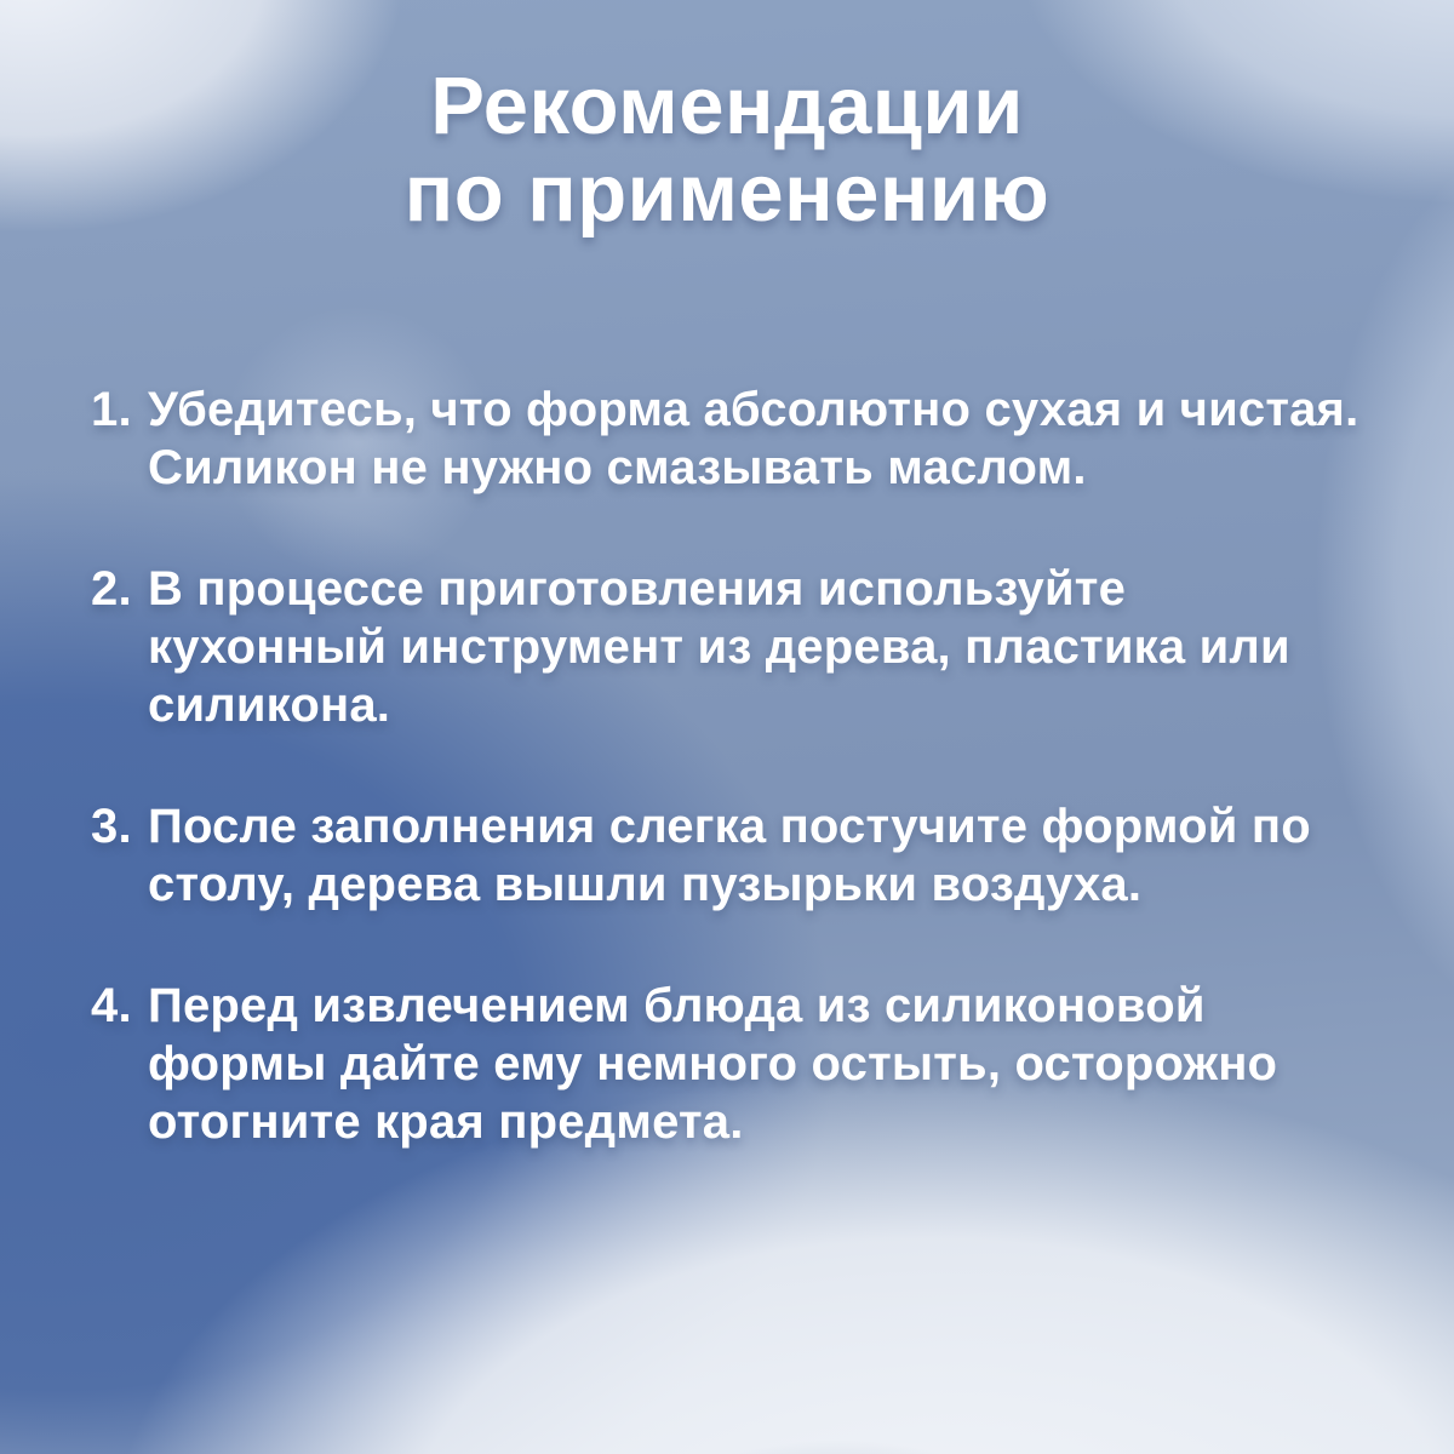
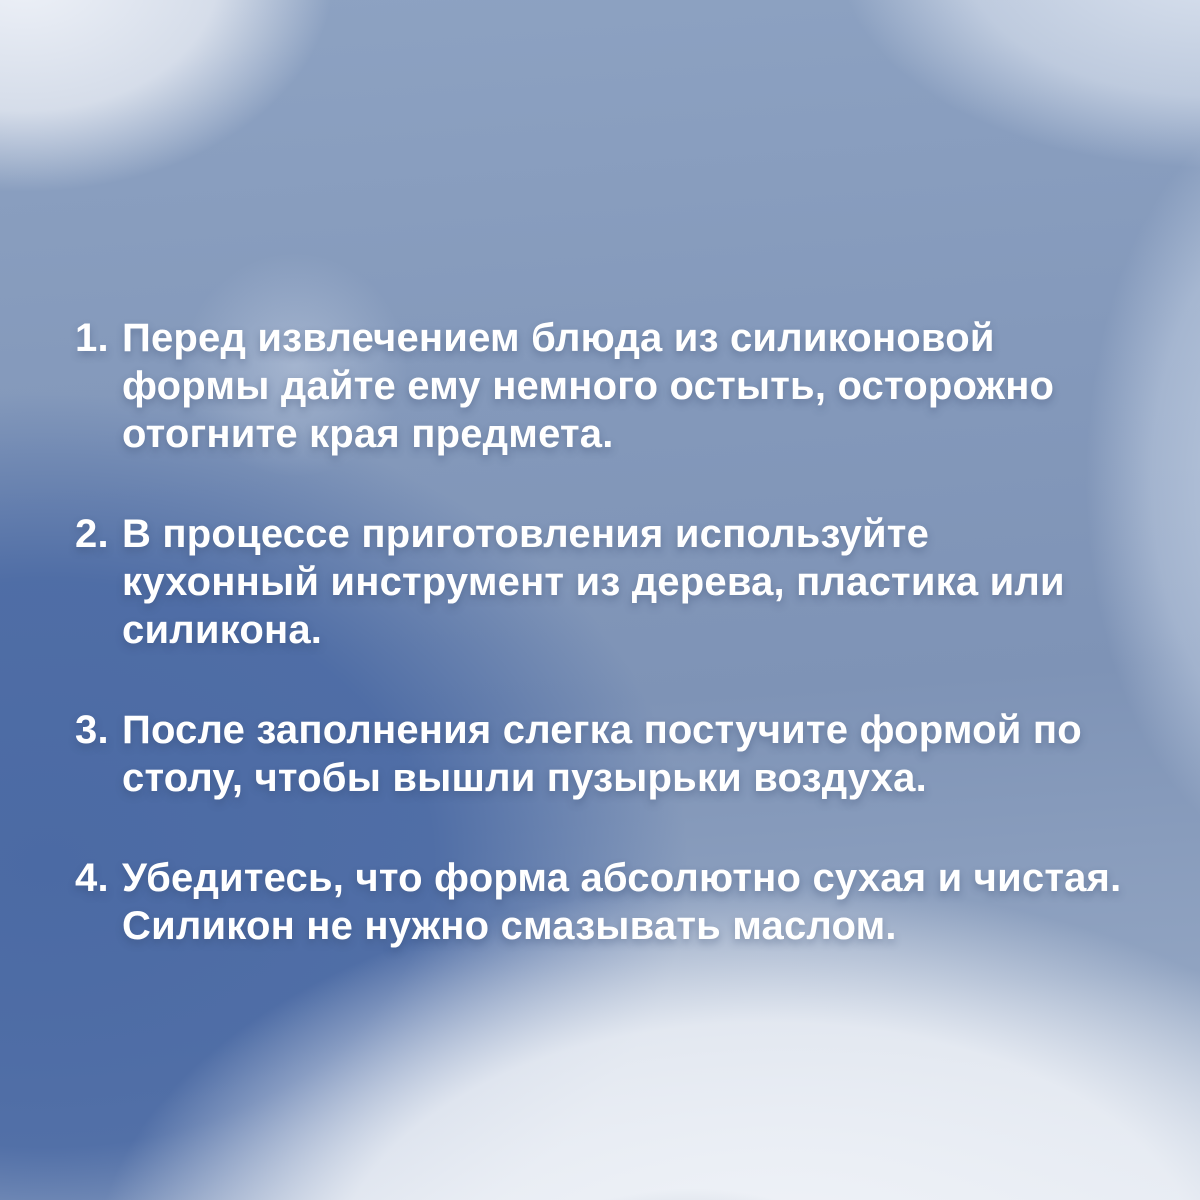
- Рекомендации
- по применению
  1.
- Убедитесь, что форма абсолютно сухая и чистая. Силикон не нужно смазывать маслом.
+ Перед извлечением блюда из силиконовой формы дайте ему немного остыть, осторожно отогните края предмета.
  2.
  В процессе приготовления используйте кухонный инструмент из дерева, пластика или силикона.
  3.
- После заполнения слегка постучите формой по столу, дерева вышли пузырьки воздуха.
+ После заполнения слегка постучите формой по столу, чтобы вышли пузырьки воздуха.
  4.
- Перед извлечением блюда из силиконовой формы дайте ему немного остыть, осторожно отогните края предмета.
+ Убедитесь, что форма абсолютно сухая и чистая. Силикон не нужно смазывать маслом.
